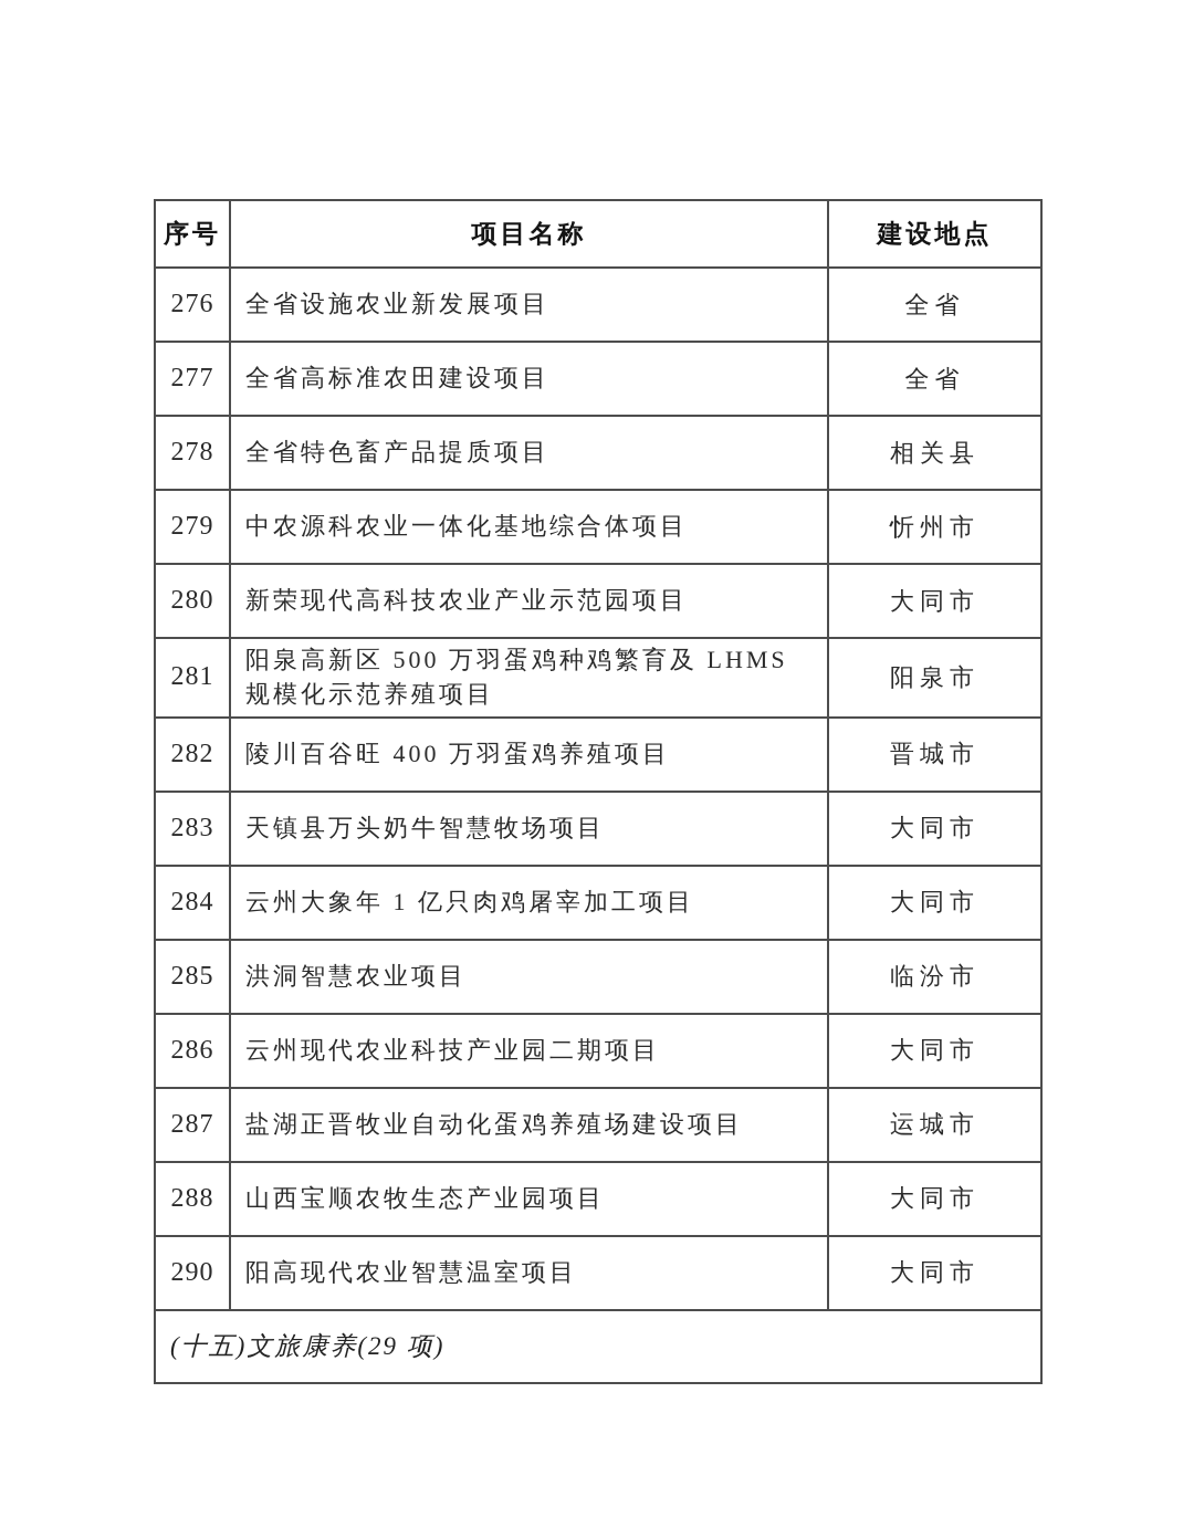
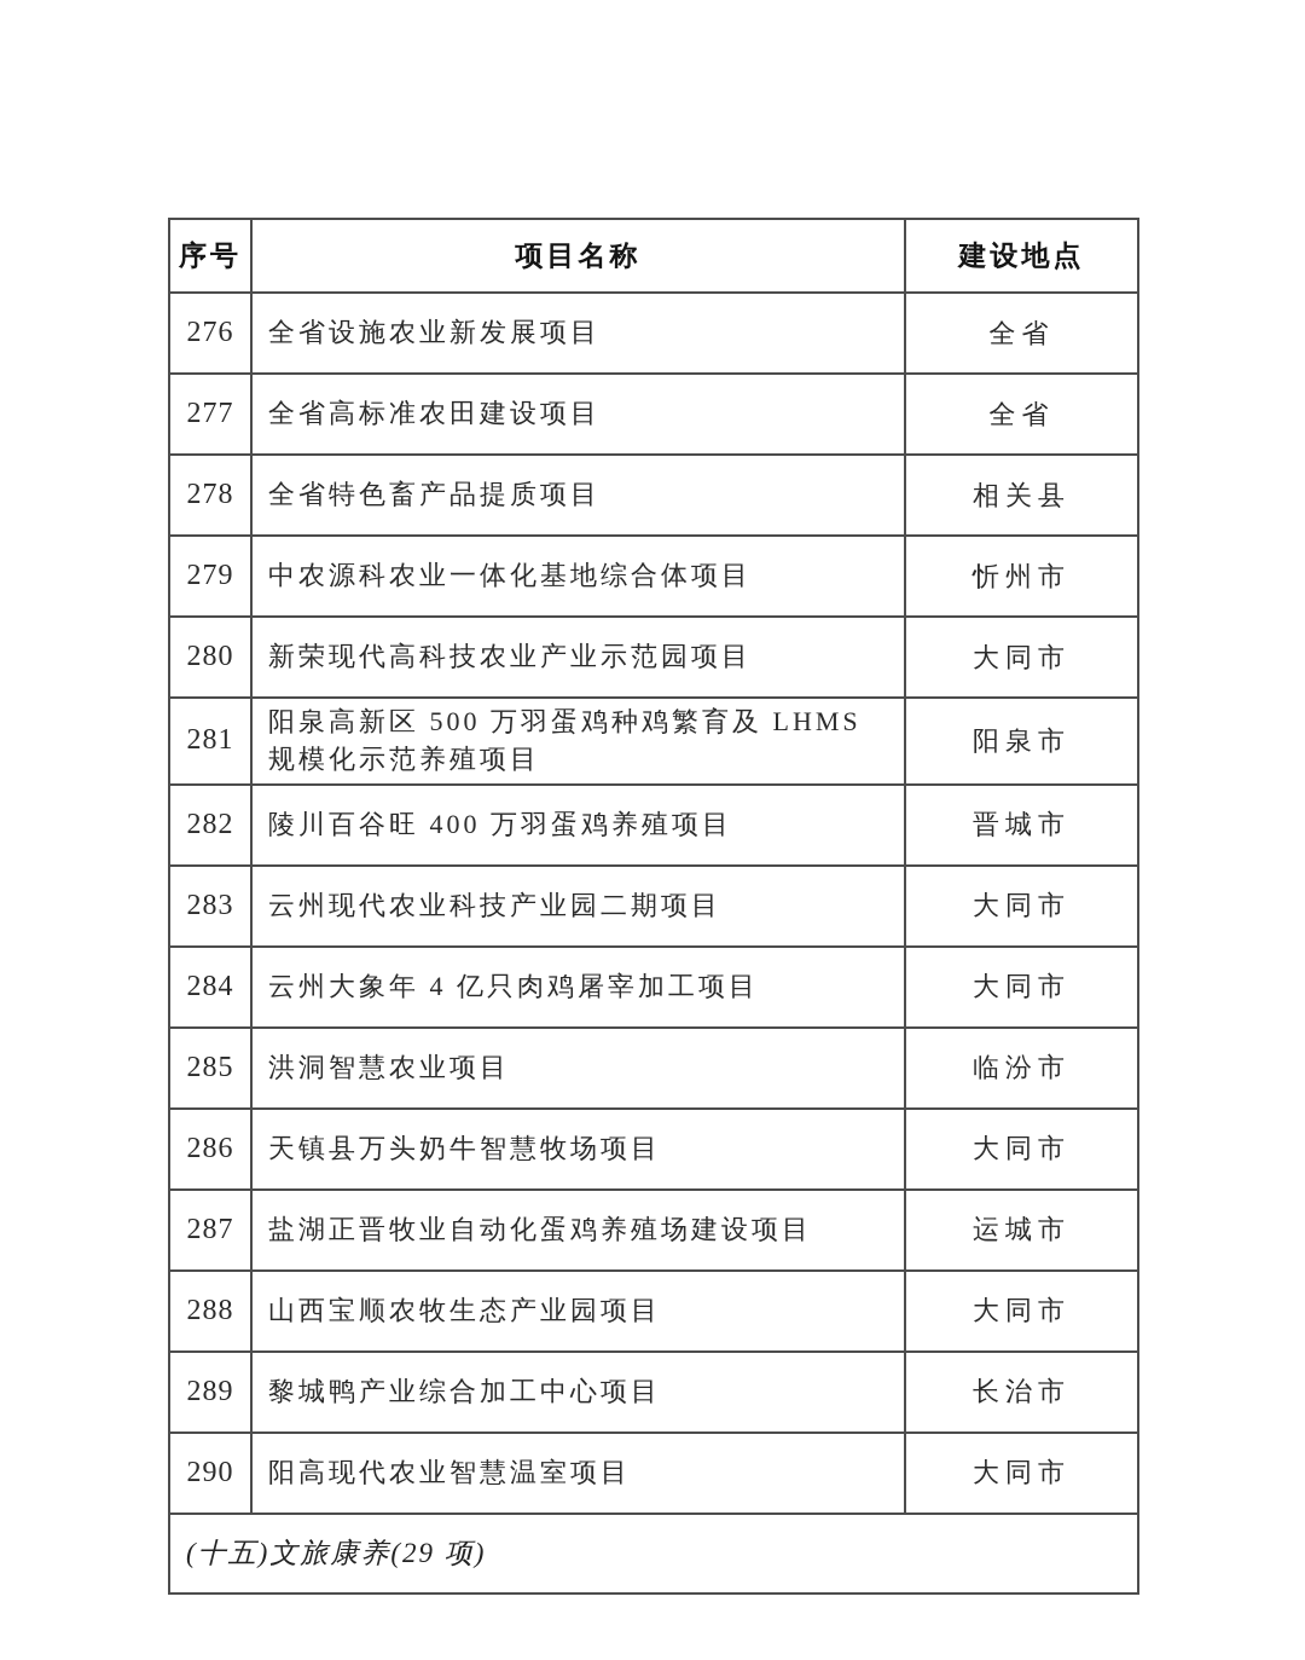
  序号	项目名称	建设地点
  276	全省设施农业新发展项目	全省
  277	全省高标准农田建设项目	全省
  278	全省特色畜产品提质项目	相关县
  279	中农源科农业一体化基地综合体项目	忻州市
  280	新荣现代高科技农业产业示范园项目	大同市
  281	阳泉高新区 500 万羽蛋鸡种鸡繁育及 LHMS 规模化示范养殖项目	阳泉市
  282	陵川百谷旺 400 万羽蛋鸡养殖项目	晋城市
- 283	天镇县万头奶牛智慧牧场项目	大同市
+ 283	云州现代农业科技产业园二期项目	大同市
- 284	云州大象年 1 亿只肉鸡屠宰加工项目	大同市
+ 284	云州大象年 4 亿只肉鸡屠宰加工项目	大同市
  285	洪洞智慧农业项目	临汾市
- 286	云州现代农业科技产业园二期项目	大同市
+ 286	天镇县万头奶牛智慧牧场项目	大同市
  287	盐湖正晋牧业自动化蛋鸡养殖场建设项目	运城市
  288	山西宝顺农牧生态产业园项目	大同市
+ 289	黎城鸭产业综合加工中心项目	长治市
  290	阳高现代农业智慧温室项目	大同市
  (十五)文旅康养(29 项)
